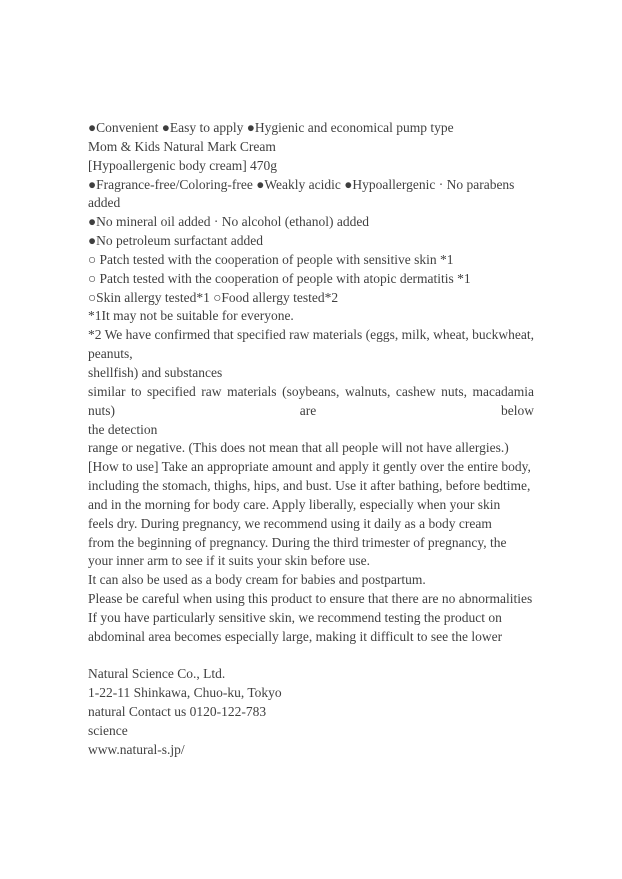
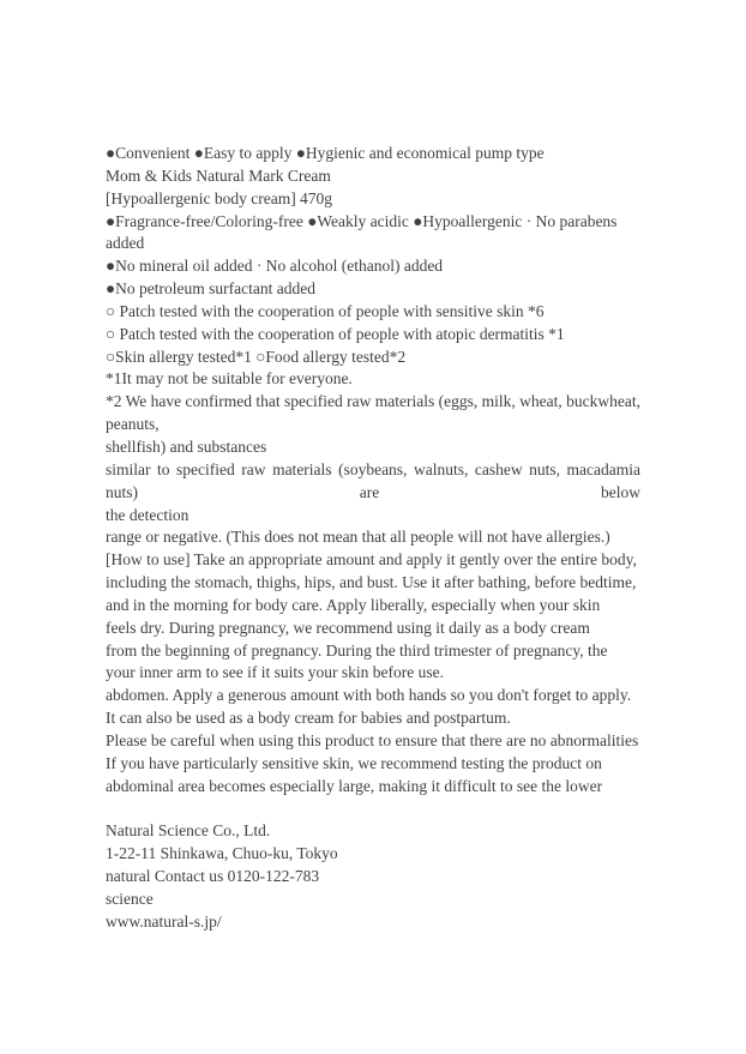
  ●Convenient ●Easy to apply ●Hygienic and economical pump type
  Mom & Kids Natural Mark Cream
  [Hypoallergenic body cream] 470g
  ●Fragrance-free/Coloring-free ●Weakly acidic ●Hypoallergenic · No parabens added
  ●No mineral oil added · No alcohol (ethanol) added
  ●No petroleum surfactant added
- ○ Patch tested with the cooperation of people with sensitive skin *1
+ ○ Patch tested with the cooperation of people with sensitive skin *6
  ○ Patch tested with the cooperation of people with atopic dermatitis *1
  ○Skin allergy tested*1 ○Food allergy tested*2
  *1It may not be suitable for everyone.
  *2 We have confirmed that specified raw materials (eggs, milk, wheat, buckwheat, peanuts,
  shellfish) and substances
  similar to specified raw materials (soybeans, walnuts, cashew nuts, macadamia nuts) are below
  the detection
  range or negative. (This does not mean that all people will not have allergies.)
  [How to use] Take an appropriate amount and apply it gently over the entire body,
  including the stomach, thighs, hips, and bust. Use it after bathing, before bedtime,
  and in the morning for body care. Apply liberally, especially when your skin
  feels dry. During pregnancy, we recommend using it daily as a body cream
  from the beginning of pregnancy. During the third trimester of pregnancy, the
  your inner arm to see if it suits your skin before use.
+ abdomen. Apply a generous amount with both hands so you don't forget to apply.
  It can also be used as a body cream for babies and postpartum.
  Please be careful when using this product to ensure that there are no abnormalities
  If you have particularly sensitive skin, we recommend testing the product on
  abdominal area becomes especially large, making it difficult to see the lower
  Natural Science Co., Ltd.
  1-22-11 Shinkawa, Chuo-ku, Tokyo
  natural Contact us 0120-122-783
  science
  www.natural-s.jp/
